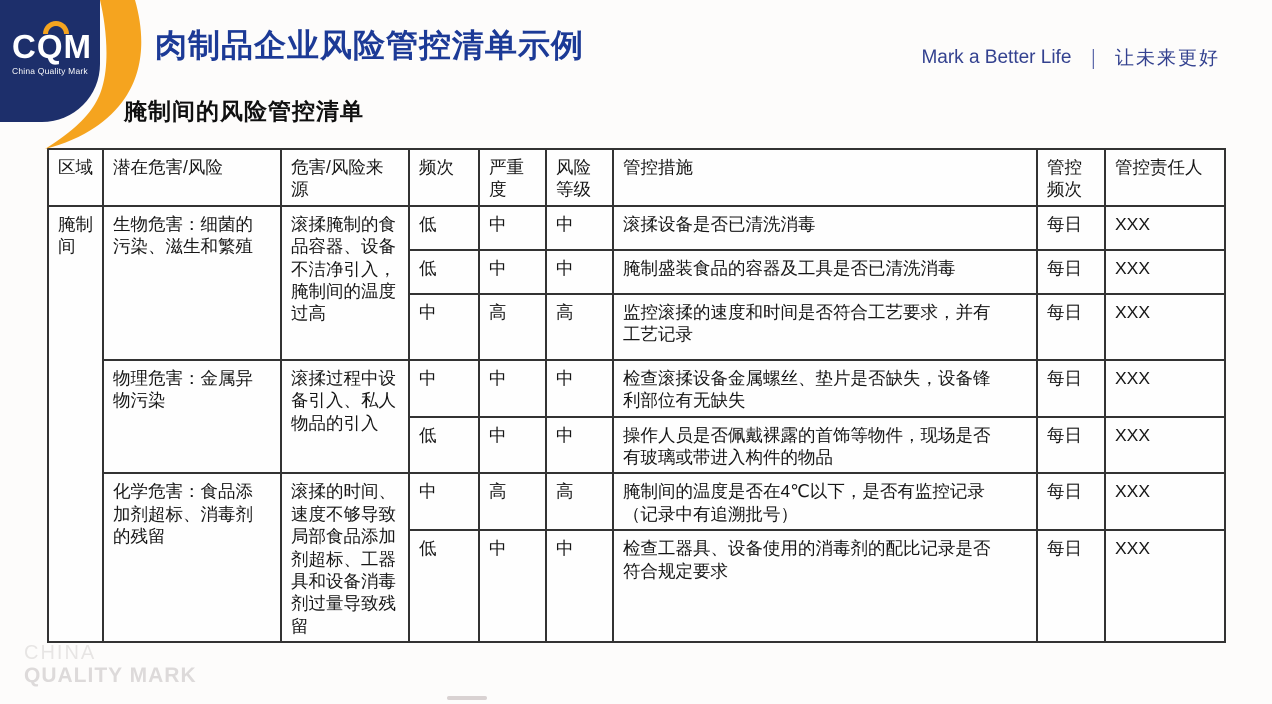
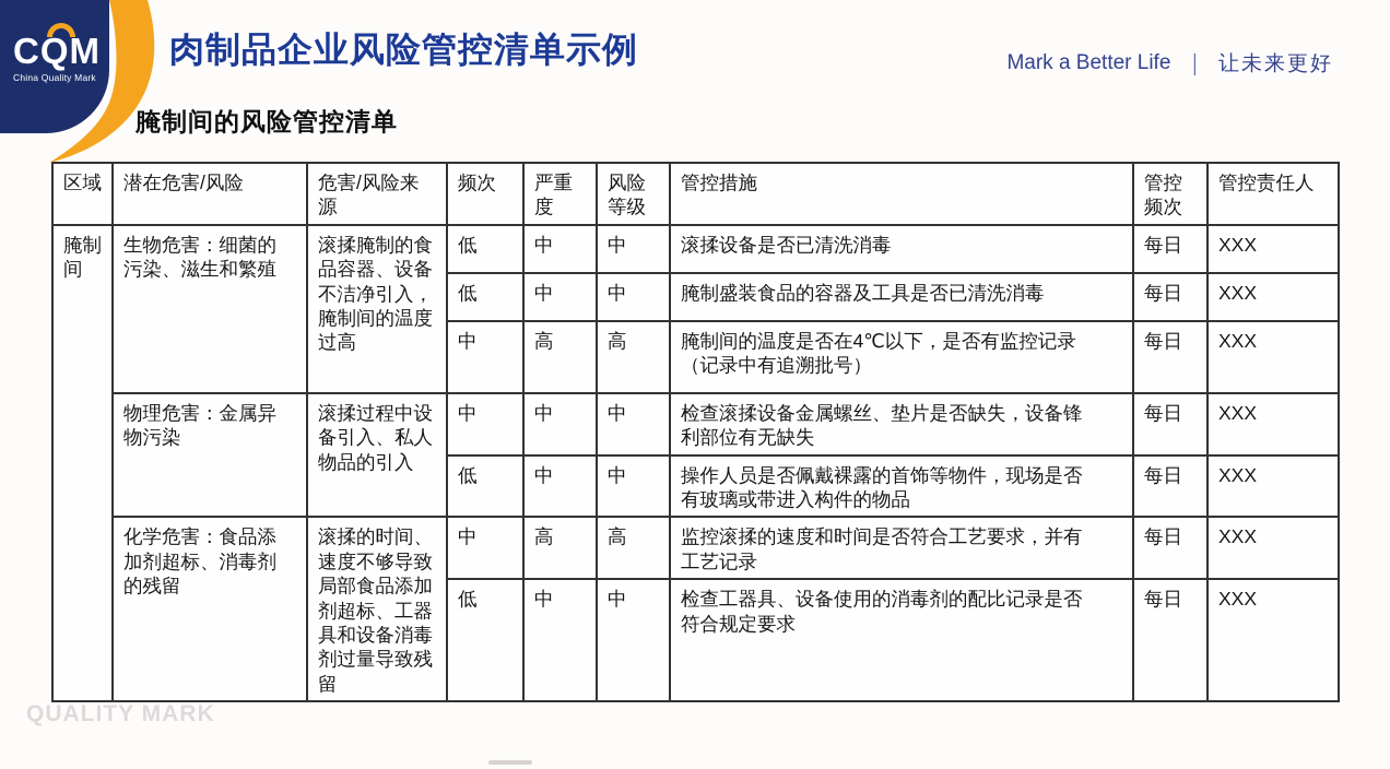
  CQM
  China Quality Mark
  肉制品企业风险管控清单示例
  Mark a Better Life
  ｜
  让未来更好
  腌制间的风险管控清单
  区域	潜在危害/风险	危害/风险来 源	频次	严重 度	风险 等级	管控措施	管控 频次	管控责任人
  腌制 间	生物危害：细菌的 污染、滋生和繁殖	滚揉腌制的食 品容器、设备 不洁净引入， 腌制间的温度 过高	低	中	中	滚揉设备是否已清洗消毒	每日	XXX
  低	中	中	腌制盛装食品的容器及工具是否已清洗消毒	每日	XXX
- 中	高	高	监控滚揉的速度和时间是否符合工艺要求，并有 工艺记录	每日	XXX
+ 中	高	高	腌制间的温度是否在4℃以下，是否有监控记录 （记录中有追溯批号）	每日	XXX
  物理危害：金属异 物污染	滚揉过程中设 备引入、私人 物品的引入	中	中	中	检查滚揉设备金属螺丝、垫片是否缺失，设备锋 利部位有无缺失	每日	XXX
  低	中	中	操作人员是否佩戴裸露的首饰等物件，现场是否 有玻璃或带进入构件的物品	每日	XXX
- 化学危害：食品添 加剂超标、消毒剂 的残留	滚揉的时间、 速度不够导致 局部食品添加 剂超标、工器 具和设备消毒 剂过量导致残 留	中	高	高	腌制间的温度是否在4℃以下，是否有监控记录 （记录中有追溯批号）	每日	XXX
+ 化学危害：食品添 加剂超标、消毒剂 的残留	滚揉的时间、 速度不够导致 局部食品添加 剂超标、工器 具和设备消毒 剂过量导致残 留	中	高	高	监控滚揉的速度和时间是否符合工艺要求，并有 工艺记录	每日	XXX
  低	中	中	检查工器具、设备使用的消毒剂的配比记录是否 符合规定要求	每日	XXX
- CHINA
  QUALITY MARK
